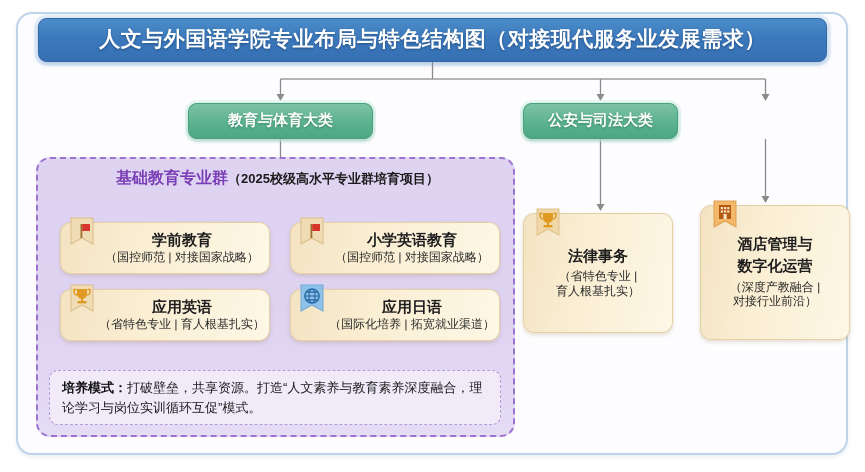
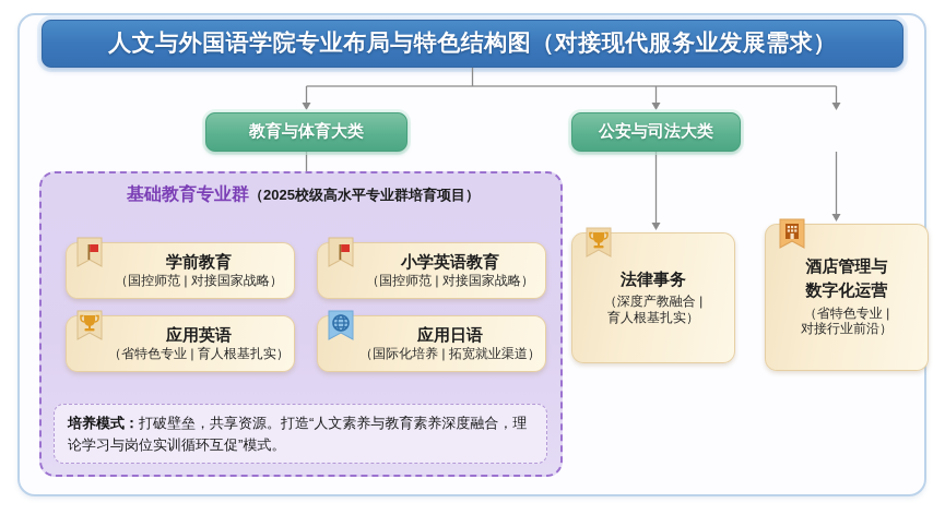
  人文与外国语学院专业布局与特色结构图（对接现代服务业发展需求）
  教育与体育大类
  公安与司法大类
  基础教育专业群（2025校级高水平专业群培育项目）
  学前教育
  （国控师范 | 对接国家战略）
  小学英语教育
  （国控师范 | 对接国家战略）
  应用英语
  （省特色专业 | 育人根基扎实）
  应用日语
  （国际化培养 | 拓宽就业渠道）
  培养模式：打破壁垒，共享资源。打造“人文素养与教育素养深度融合，理论学习与岗位实训循环互促”模式。
  法律事务
- （省特色专业 |
+ （深度产教融合 |
  育人根基扎实）
  酒店管理与
  数字化运营
- （深度产教融合 |
+ （省特色专业 |
  对接行业前沿）
